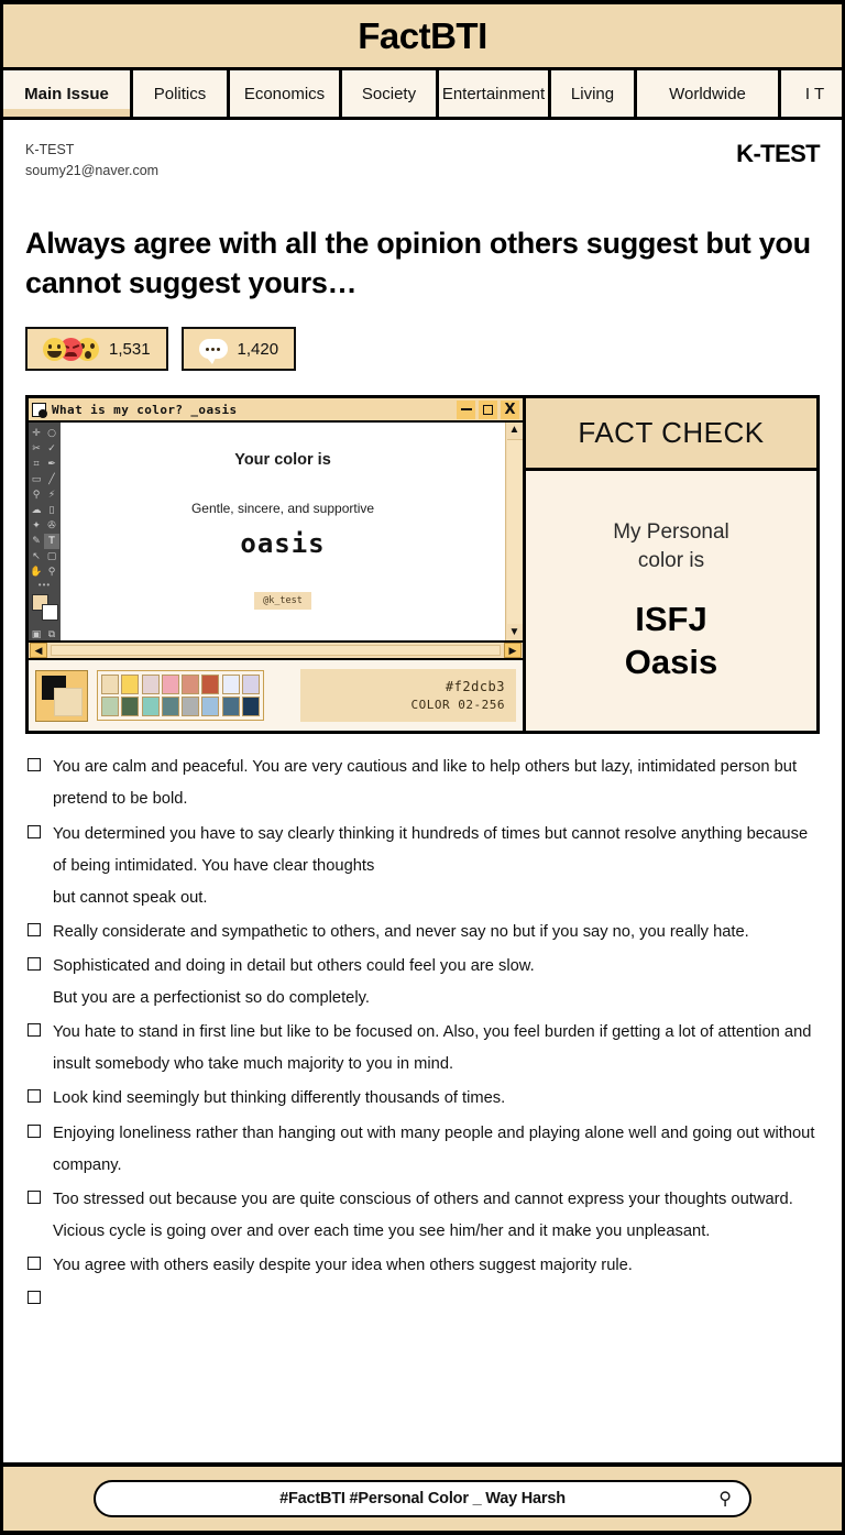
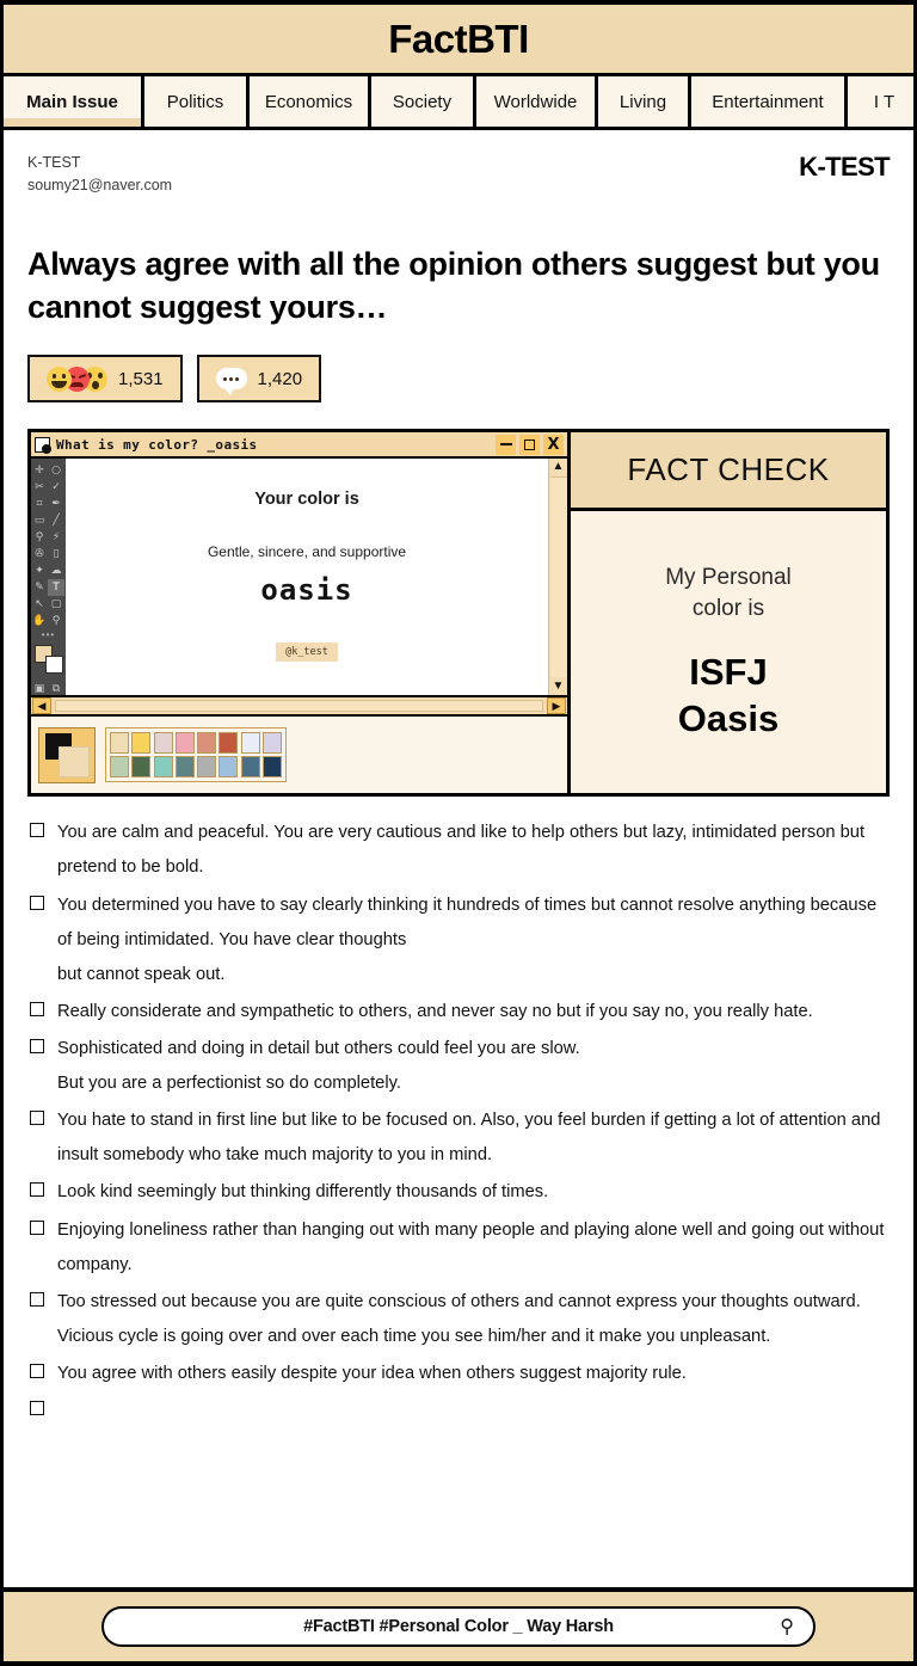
  FactBTI
  Main Issue
  Politics
  Economics
  Society
- Entertainment
+ Worldwide
  Living
- Worldwide
+ Entertainment
  I T
  K-TEST
  soumy21@naver.com
  K-TEST
  Always agree with all the opinion others suggest but you cannot suggest yours…
  1,531
  1,420
  What is my color? _oasis
  X
  ✛
  ○
  ✂
  ✓
  ⌗
  ✒
  ▭
  ╱
  ⚲
  ⚡
- ☁
+ ✇
  ▯
  ✦
- ✇
+ ☁
  ✎
  T
  ↖
  ▢
  ✋
  ⚲
  •••
  ▣
  ⧉
  Your color is
  Gentle, sincere, and supportive
  oasis
  @k_test
  ▲
  ▼
  ◀
  ▶
- #f2dcb3
- COLOR 02-256
  FACT CHECK
  My Personal
  color is
  ISFJ
  Oasis
  You are calm and peaceful. You are very cautious and like to help others but lazy, intimidated person but pretend to be bold.
  You determined you have to say clearly thinking it hundreds of times but cannot resolve anything because of being intimidated. You have clear thoughts
  but cannot speak out.
  Really considerate and sympathetic to others, and never say no but if you say no, you really hate.
  Sophisticated and doing in detail but others could feel you are slow.
  But you are a perfectionist so do completely.
  You hate to stand in first line but like to be focused on. Also, you feel burden if getting a lot of attention and insult somebody who take much majority to you in mind.
  Look kind seemingly but thinking differently thousands of times.
  Enjoying loneliness rather than hanging out with many people and playing alone well and going out without company.
  Too stressed out because you are quite conscious of others and cannot express your thoughts outward. Vicious cycle is going over and over each time you see him/her and it make you unpleasant.
  You agree with others easily despite your idea when others suggest majority rule.
  #FactBTI #Personal Color _ Way Harsh
  ⚲
